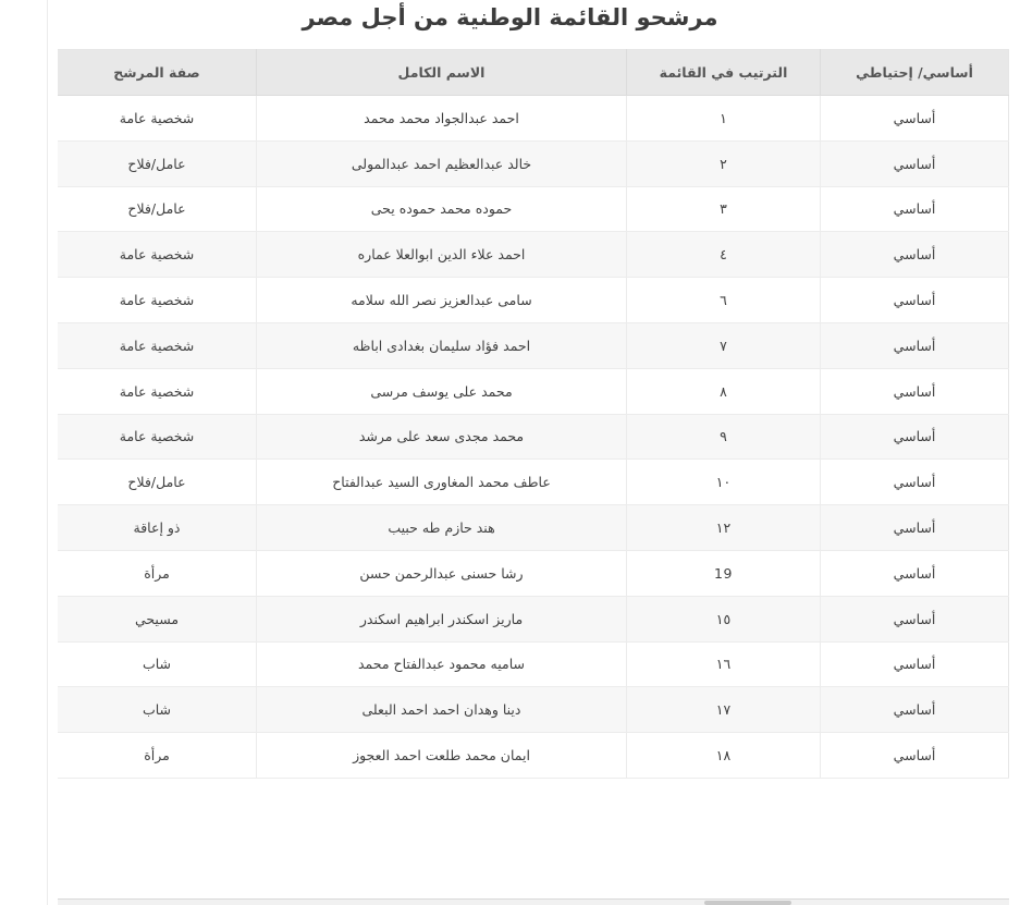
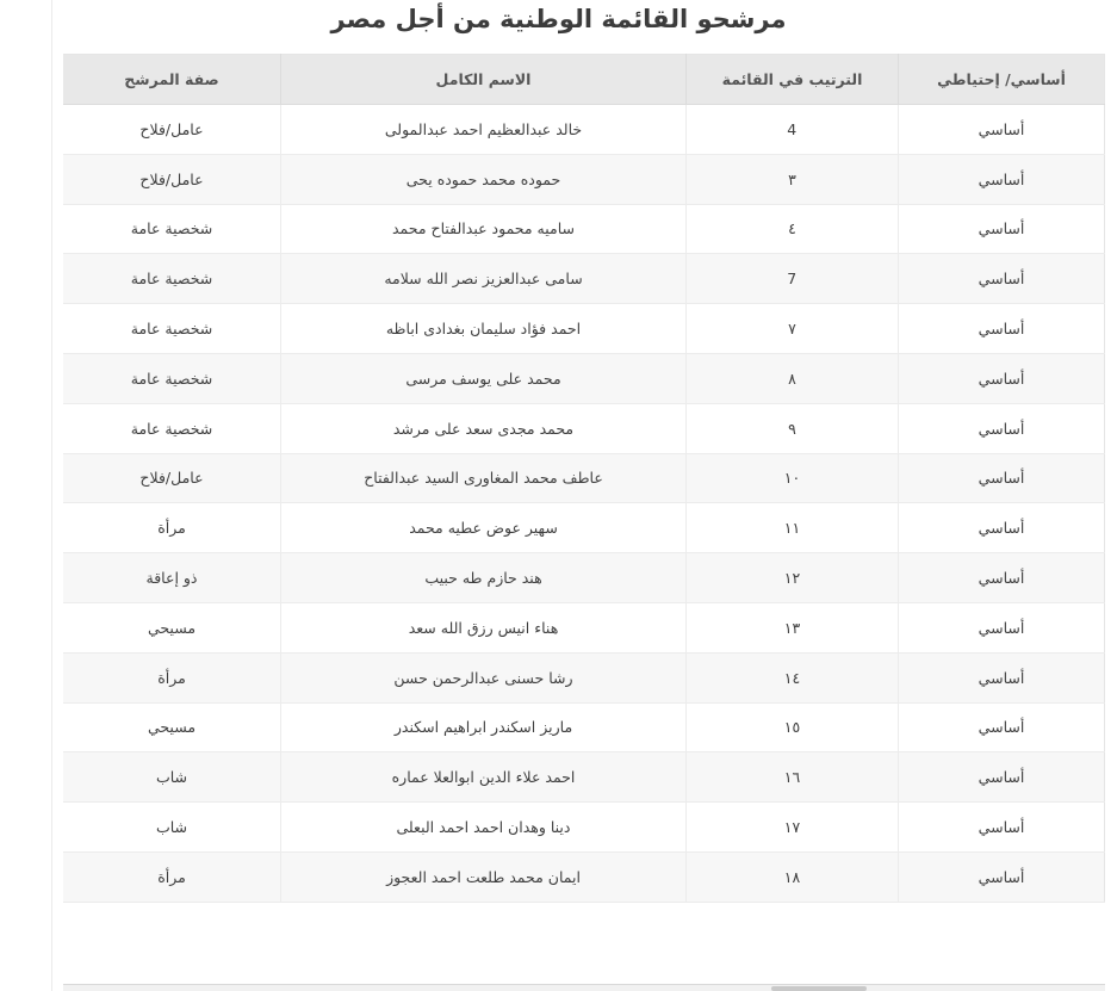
  مرشحو القائمة الوطنية من أجل مصر
  أساسي/ إحتياطي	الترتيب في القائمة	الاسم الكامل	صفة المرشح
- أساسي	١	احمد عبدالجواد محمد محمد	شخصية عامة
- أساسي	٢	خالد عبدالعظيم احمد عبدالمولى	عامل/فلاح
+ أساسي	4	خالد عبدالعظيم احمد عبدالمولى	عامل/فلاح
  أساسي	٣	حموده محمد حموده يحى	عامل/فلاح
- أساسي	٤	احمد علاء الدين ابوالعلا عماره	شخصية عامة
+ أساسي	٤	ساميه محمود عبدالفتاح محمد	شخصية عامة
- أساسي	٦	سامى عبدالعزيز نصر الله سلامه	شخصية عامة
+ أساسي	7	سامى عبدالعزيز نصر الله سلامه	شخصية عامة
  أساسي	٧	احمد فؤاد سليمان بغدادى اباظه	شخصية عامة
  أساسي	٨	محمد على يوسف مرسى	شخصية عامة
  أساسي	٩	محمد مجدى سعد على مرشد	شخصية عامة
  أساسي	١٠	عاطف محمد المغاورى السيد عبدالفتاح	عامل/فلاح
+ أساسي	١١	سهير عوض عطيه محمد	مرأة
  أساسي	١٢	هند حازم طه حبيب	ذو إعاقة
+ أساسي	١٣	هناء انيس رزق الله سعد	مسيحي
- أساسي	19	رشا حسنى عبدالرحمن حسن	مرأة
+ أساسي	١٤	رشا حسنى عبدالرحمن حسن	مرأة
  أساسي	١٥	ماريز اسكندر ابراهيم اسكندر	مسيحي
- أساسي	١٦	ساميه محمود عبدالفتاح محمد	شاب
+ أساسي	١٦	احمد علاء الدين ابوالعلا عماره	شاب
  أساسي	١٧	دينا وهدان احمد احمد البعلى	شاب
  أساسي	١٨	ايمان محمد طلعت احمد العجوز	مرأة
